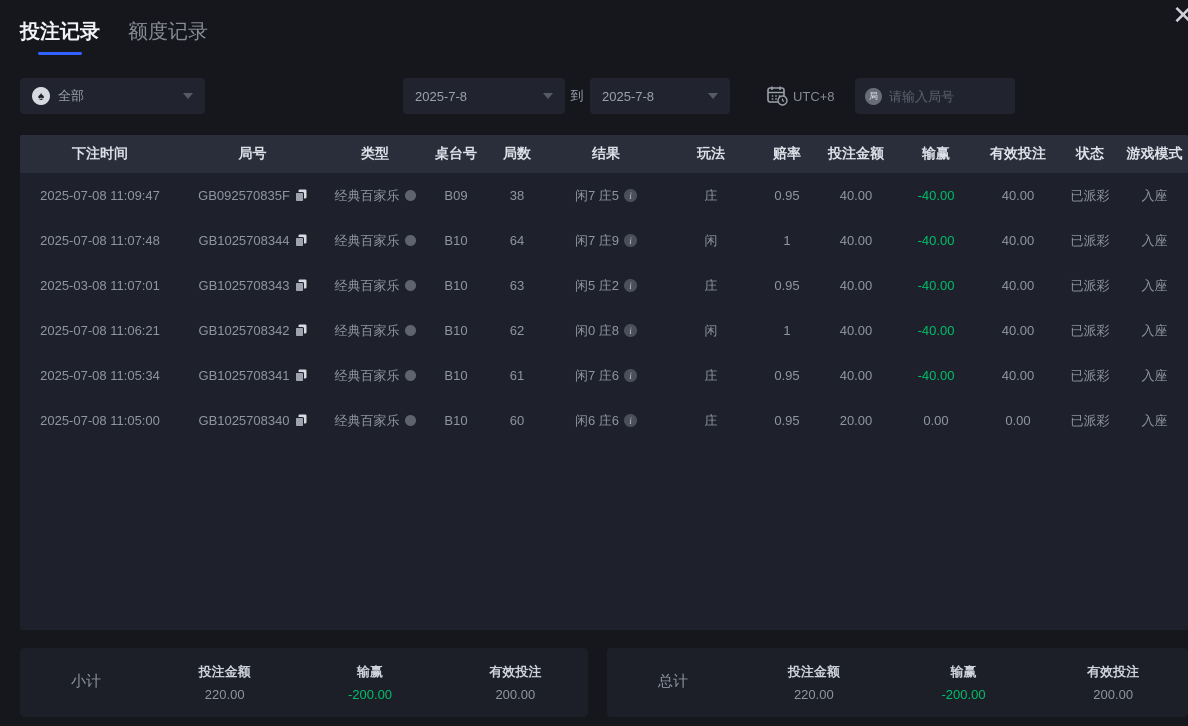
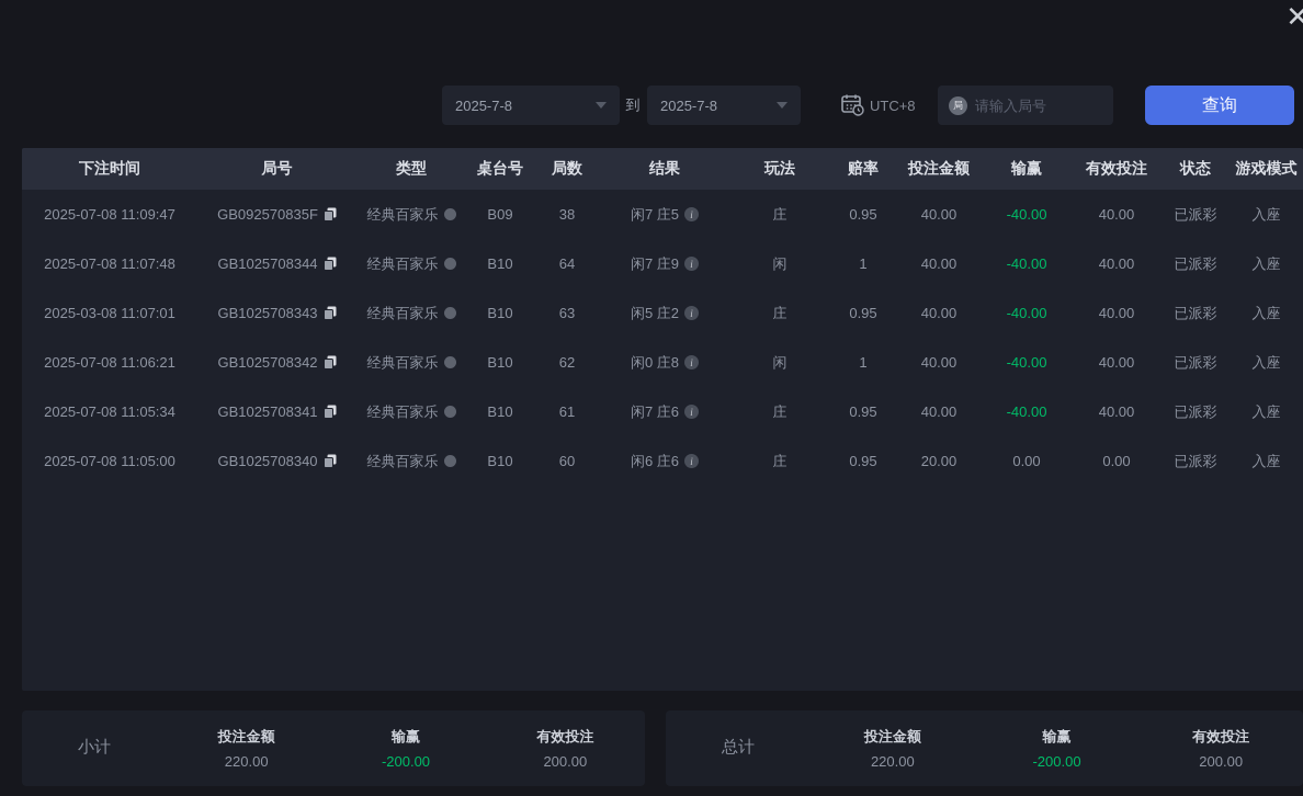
  ✕
- 投注记录
- 额度记录
- ♠
- 全部
  2025-7-8
  到
  2025-7-8
  UTC+8
  局
  请输入局号
+ 查询
  下注时间
  局号
  类型
  桌台号
  局数
  结果
  玩法
  赔率
  投注金额
  输赢
  有效投注
  状态
  游戏模式
  2025-07-08 11:09:47
  GB092570835F
  经典百家乐
  B09
  38
  闲7 庄5
  i
  庄
  0.95
  40.00
  -40.00
  40.00
  已派彩
  入座
  2025-07-08 11:07:48
  GB1025708344
  经典百家乐
  B10
  64
  闲7 庄9
  i
  闲
  1
  40.00
  -40.00
  40.00
  已派彩
  入座
  2025-03-08 11:07:01
  GB1025708343
  经典百家乐
  B10
  63
  闲5 庄2
  i
  庄
  0.95
  40.00
  -40.00
  40.00
  已派彩
  入座
  2025-07-08 11:06:21
  GB1025708342
  经典百家乐
  B10
  62
  闲0 庄8
  i
  闲
  1
  40.00
  -40.00
  40.00
  已派彩
  入座
  2025-07-08 11:05:34
  GB1025708341
  经典百家乐
  B10
  61
  闲7 庄6
  i
  庄
  0.95
  40.00
  -40.00
  40.00
  已派彩
  入座
  2025-07-08 11:05:00
  GB1025708340
  经典百家乐
  B10
  60
  闲6 庄6
  i
  庄
  0.95
  20.00
  0.00
  0.00
  已派彩
  入座
  小计
  投注金额
  220.00
  输赢
  -200.00
  有效投注
  200.00
  总计
  投注金额
  220.00
  输赢
  -200.00
  有效投注
  200.00
